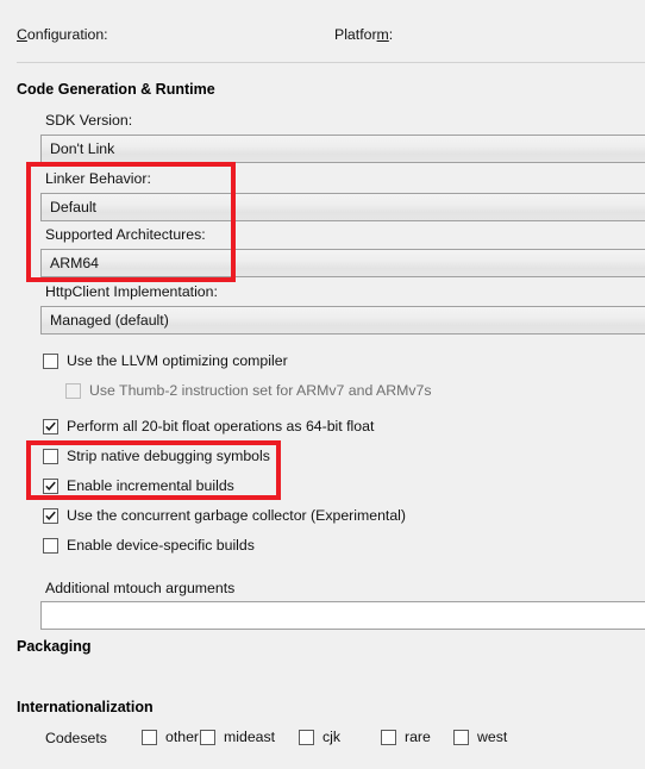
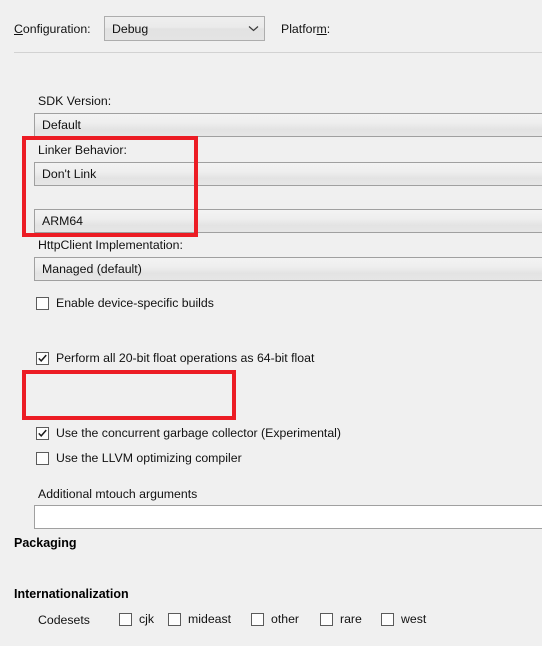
  Configuration:
+ Debug
  Platform:
- Code Generation & Runtime
  SDK Version:
- Don't Link
+ Default
  Linker Behavior:
- Default
+ Don't Link
- Supported Architectures:
  ARM64
  HttpClient Implementation:
  Managed (default)
- Use the LLVM optimizing compiler
+ Enable device-specific builds
- Use Thumb-2 instruction set for ARMv7 and ARMv7s
  Perform all 20-bit float operations as 64-bit float
- Strip native debugging symbols
- Enable incremental builds
  Use the concurrent garbage collector (Experimental)
- Enable device-specific builds
+ Use the LLVM optimizing compiler
  Additional mtouch arguments
  Packaging
  Internationalization
  Codesets
- other
+ cjk
  mideast
- cjk
+ other
  rare
  west
